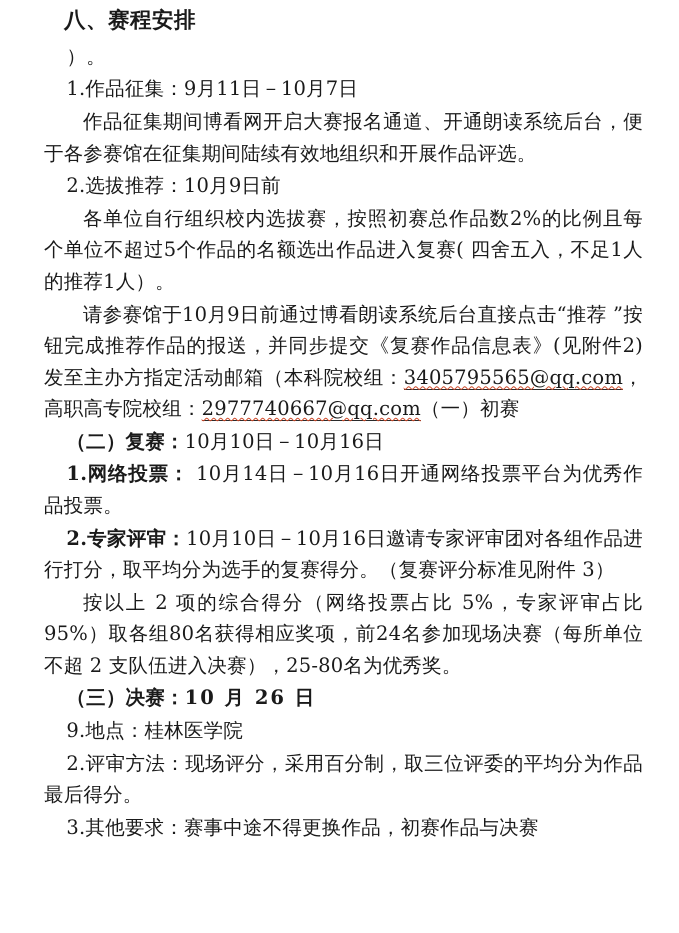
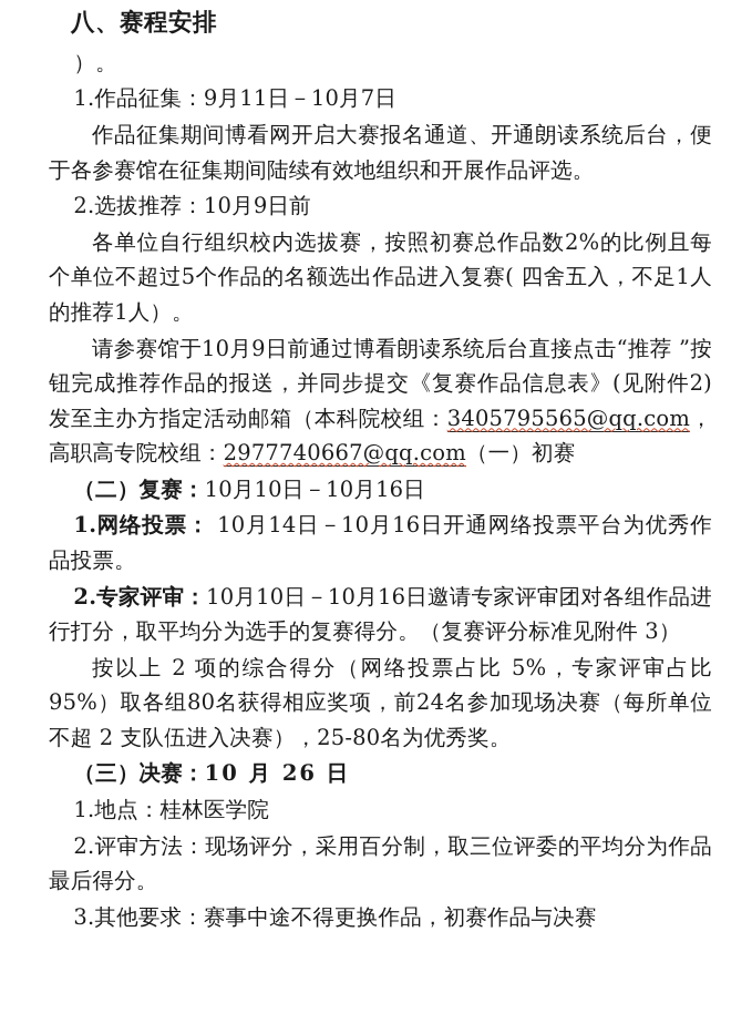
  八、赛程安排
  ）。
  1.作品征集：9月11日－10月7日
  作品征集期间博看网开启大赛报名通道、开通朗读系统后台，便于各参赛馆在征集期间陆续有效地组织和开展作品评选。
  2.选拔推荐：10月9日前
  各单位自行组织校内选拔赛，按照初赛总作品数2%的比例且每个单位不超过5个作品的名额选出作品进入复赛( 四舍五入，不足1人的推荐1人）。
  请参赛馆于10月9日前通过博看朗读系统后台直接点击“推荐 ”按钮完成推荐作品的报送，并同步提交《复赛作品信息表》(见附件2)发至主办方指定活动邮箱（本科院校组：3405795565@qq.com，高职高专院校组：2977740667@qq.com（一）初赛
  （二）复赛：10月10日－10月16日
  1.网络投票： 10月14日－10月16日开通网络投票平台为优秀作品投票。
  2.专家评审：10月10日－10月16日邀请专家评审团对各组作品进行打分，取平均分为选手的复赛得分。（复赛评分标准见附件 3）
  按以上 2 项的综合得分（网络投票占比 5%，专家评审占比 95%）取各组80名获得相应奖项，前24名参加现场决赛（每所单位不超 2 支队伍进入决赛），25-80名为优秀奖。
  （三）决赛：10 月 26 日
- 9.地点：桂林医学院
+ 1.地点：桂林医学院
  2.评审方法：现场评分，采用百分制，取三位评委的平均分为作品最后得分。
  3.其他要求：赛事中途不得更换作品，初赛作品与决赛
